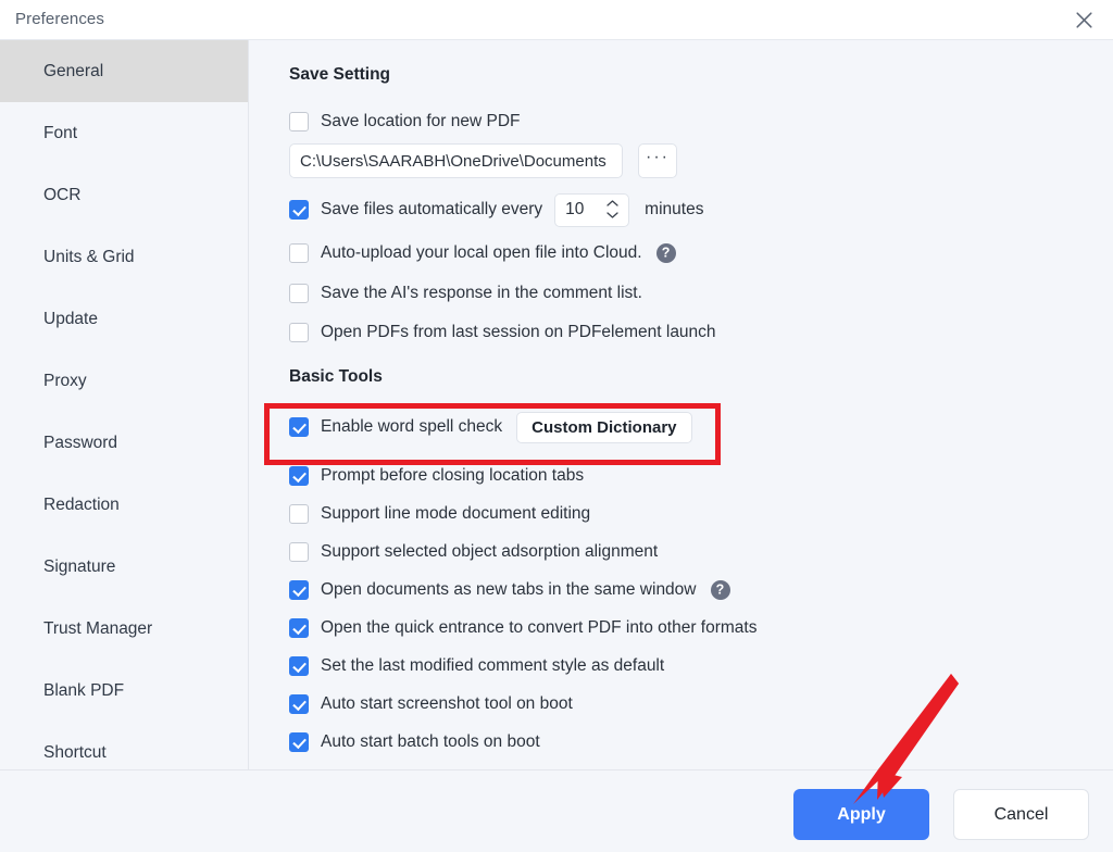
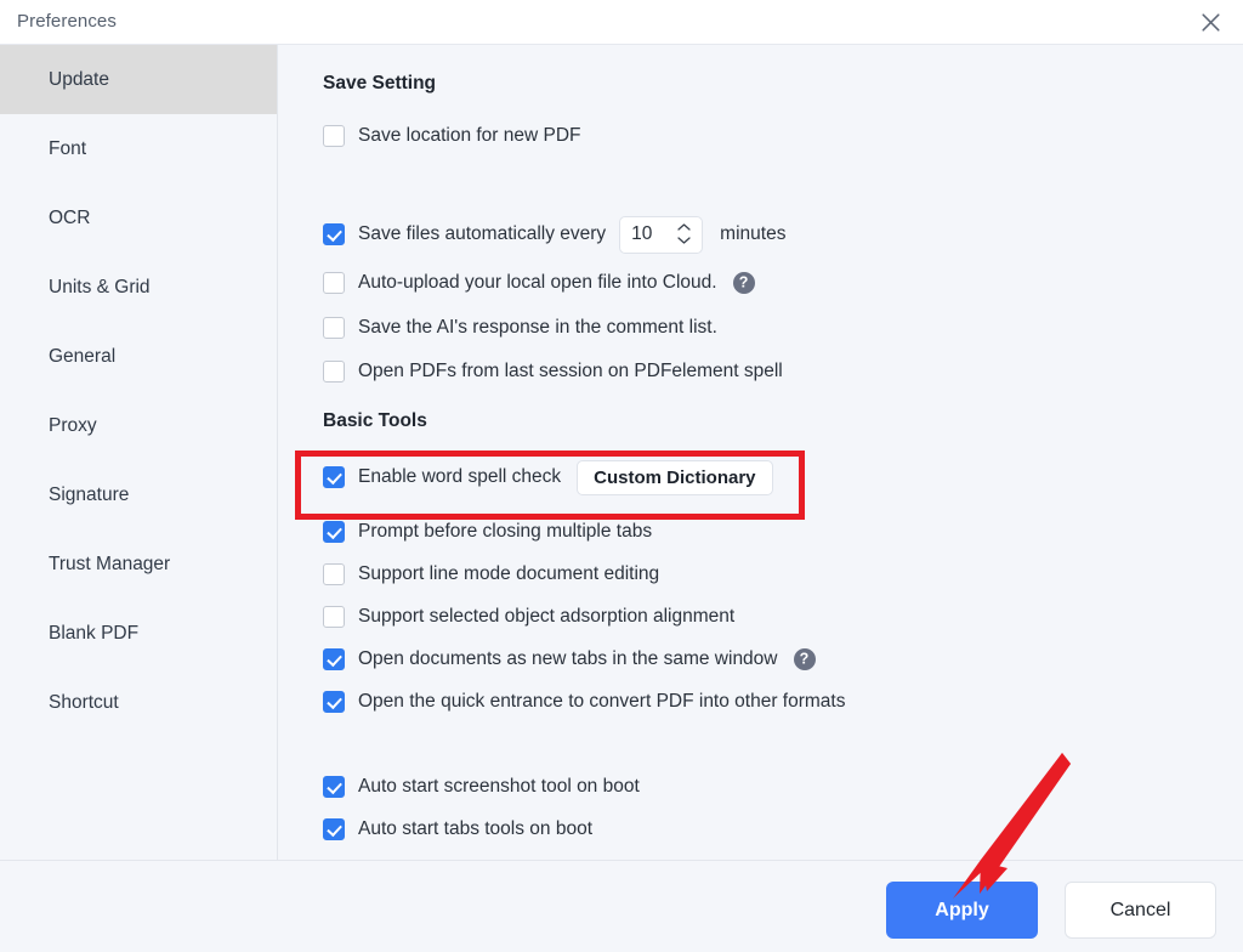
  Preferences
- General
+ Update
  Font
  OCR
  Units & Grid
- Update
+ General
  Proxy
- Password
- Redaction
  Signature
  Trust Manager
  Blank PDF
  Shortcut
  Save Setting
  Save location for new PDF
- C:\Users\SAARABH\OneDrive\Documents
- ···
  Save files automatically every
  10
  minutes
  Auto-upload your local open file into Cloud.
  ?
  Save the AI's response in the comment list.
- Open PDFs from last session on PDFelement launch
+ Open PDFs from last session on PDFelement spell
  Basic Tools
  Enable word spell check
  Custom Dictionary
- Prompt before closing location tabs
+ Prompt before closing multiple tabs
  Support line mode document editing
  Support selected object adsorption alignment
  Open documents as new tabs in the same window
  ?
  Open the quick entrance to convert PDF into other formats
- Set the last modified comment style as default
  Auto start screenshot tool on boot
- Auto start batch tools on boot
+ Auto start tabs tools on boot
  Apply
  Cancel
